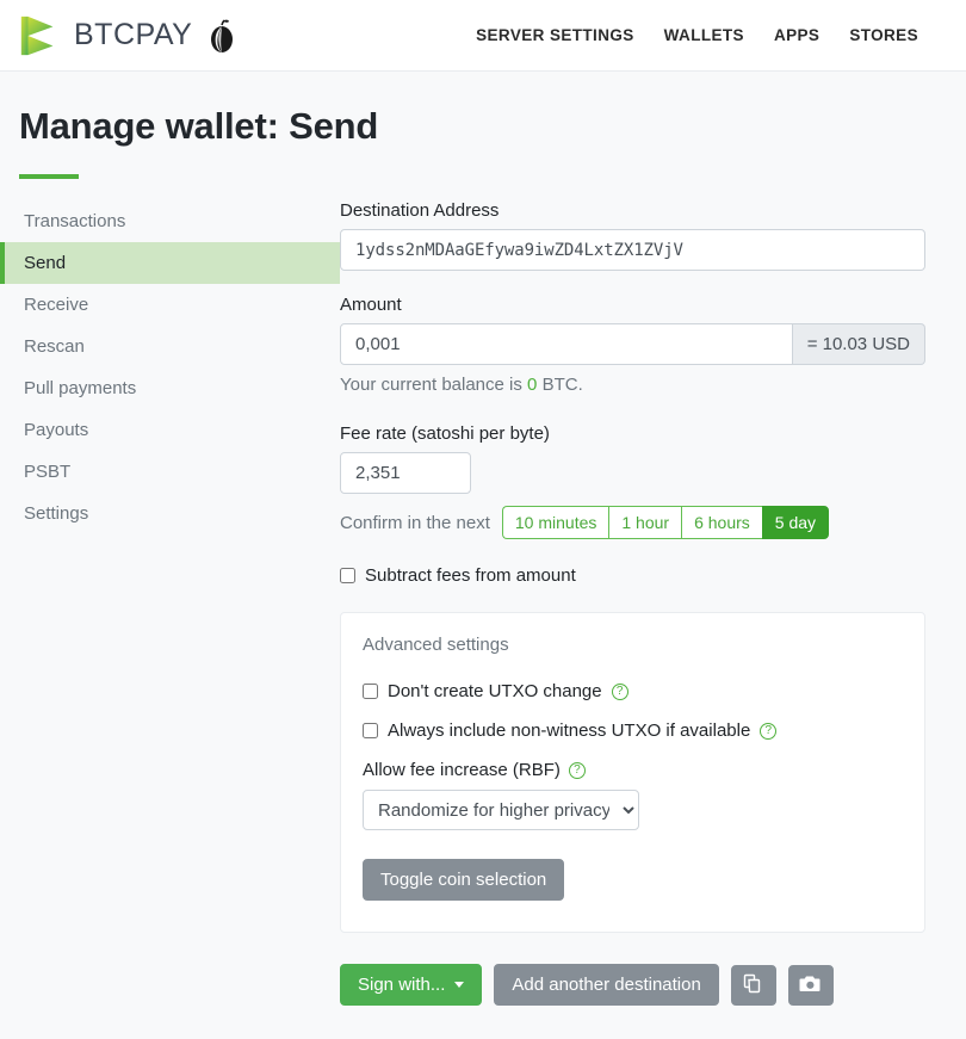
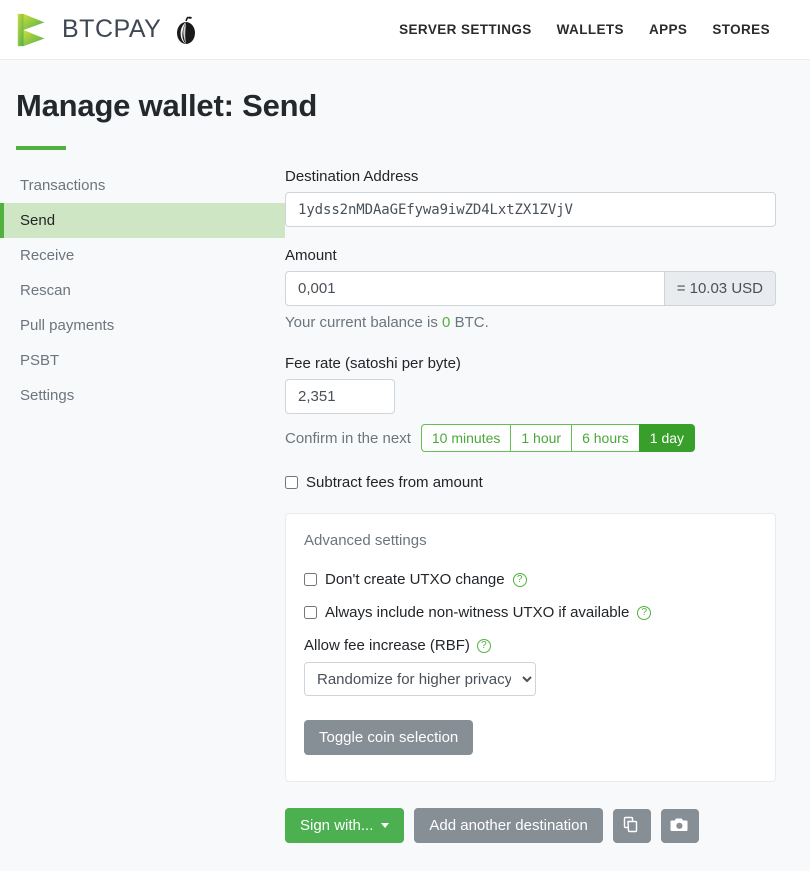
  BTCPAY
  SERVER SETTINGS
  WALLETS
  APPS
  STORES
  Manage wallet: Send
  Transactions
  Send
  Receive
  Rescan
  Pull payments
- Payouts
  PSBT
  Settings
  Destination Address
  1ydss2nMDAaGEfywa9iwZD4LxtZX1ZVjV
  Amount
  0,001
  = 10.03 USD
  Your current balance is 0 BTC.
  Fee rate (satoshi per byte)
  2,351
  Confirm in the next
  10 minutes
  1 hour
  6 hours
- 5 day
+ 1 day
  Subtract fees from amount
  Advanced settings
  Don't create UTXO change
  ?
  Always include non-witness UTXO if available
  ?
  Allow fee increase (RBF)
  ?
  Randomize for higher privacy
  Toggle coin selection
  Sign with...
  Add another destination
